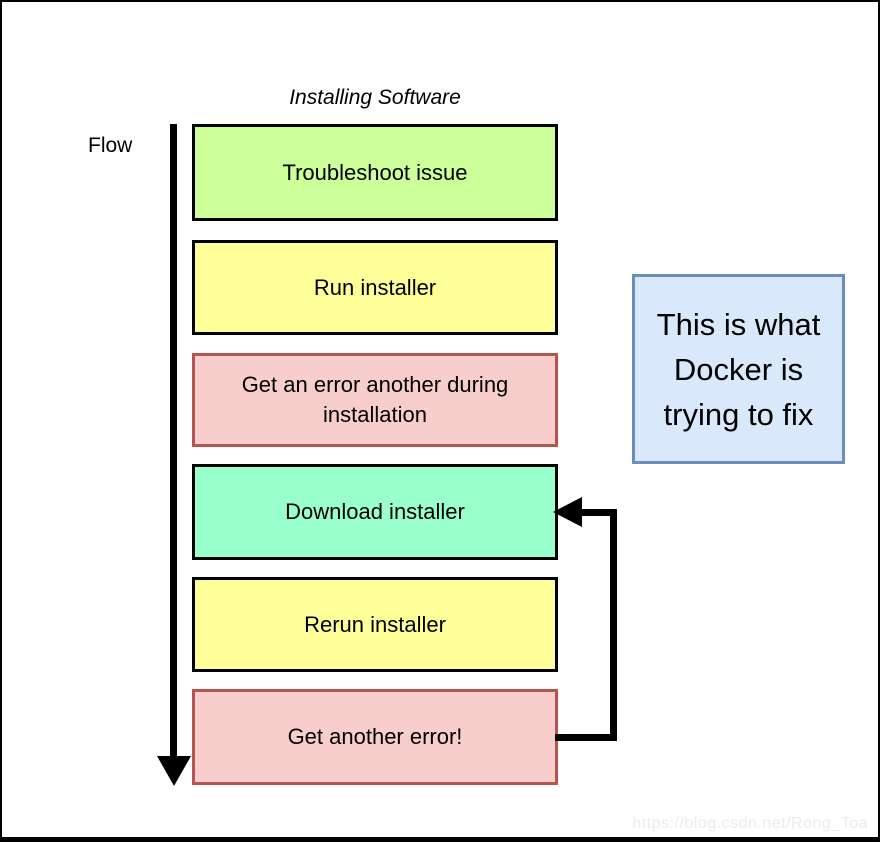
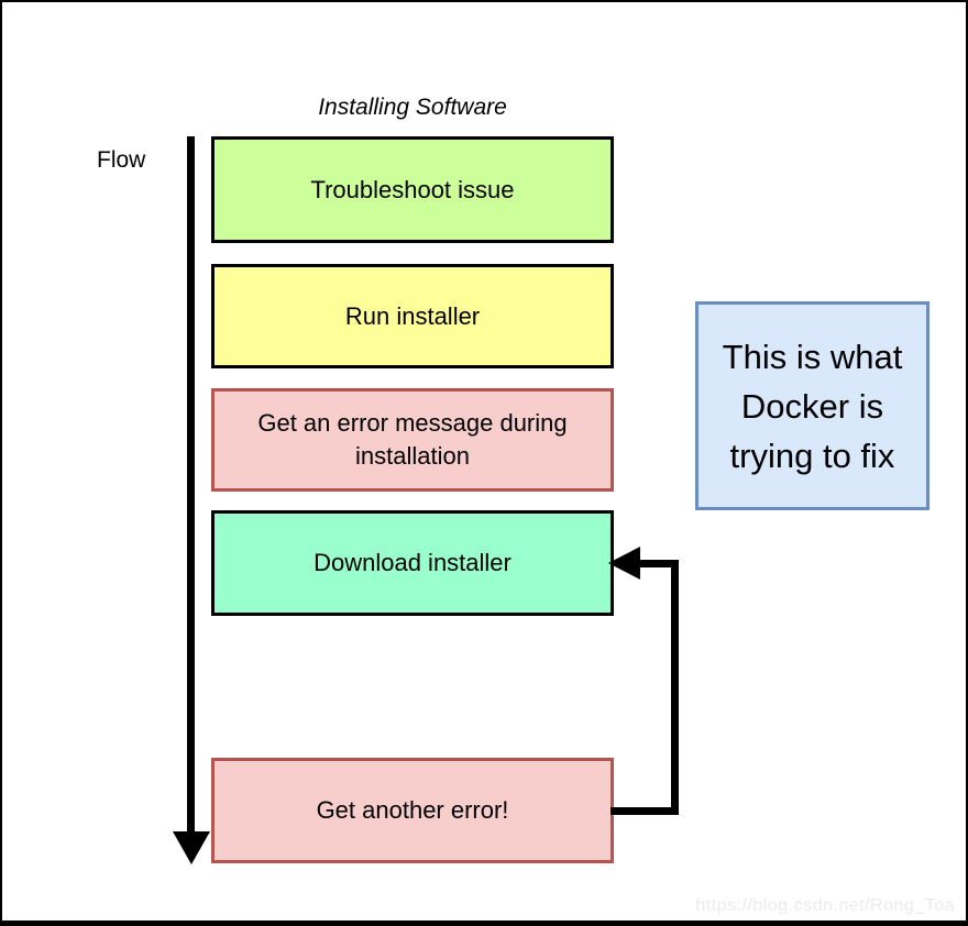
  Installing Software
  Flow
  Troubleshoot issue
  Run installer
- Get an error another during installation
+ Get an error message during installation
  Download installer
- Rerun installer
  Get another error!
  This is what
  Docker is
  trying to fix
